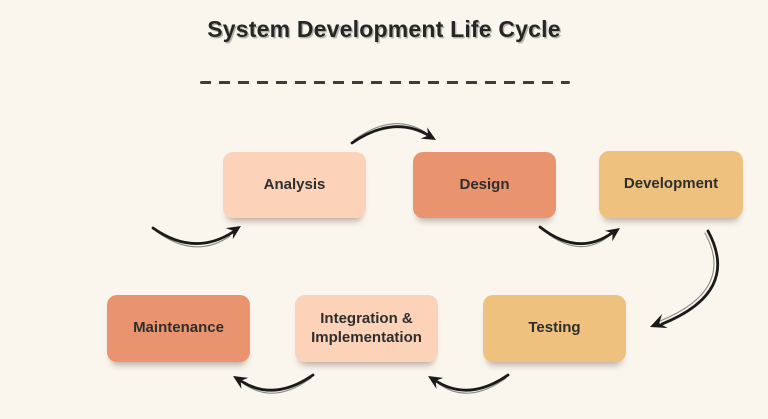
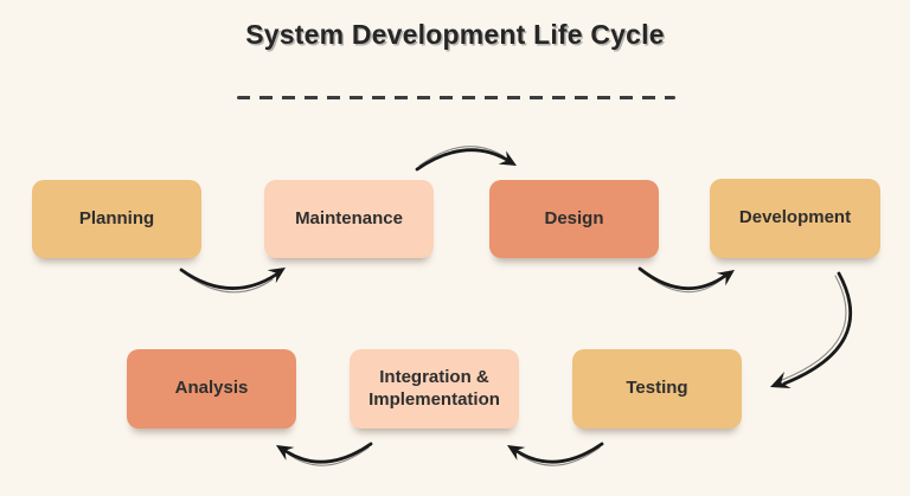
  System Development Life Cycle
+ Planning
- Analysis
+ Maintenance
  Design
  Development
  Testing
  Integration & Implementation
- Maintenance
+ Analysis
